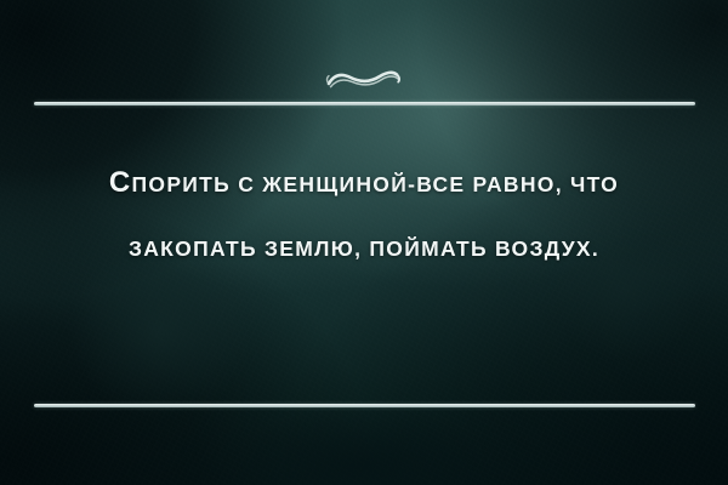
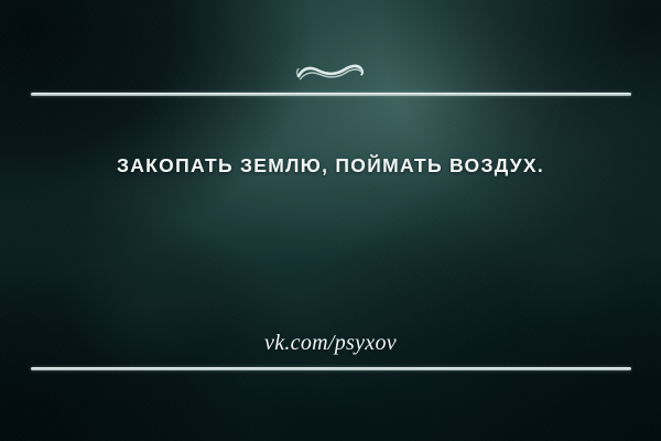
- СПОРИТЬ С ЖЕНЩИНОЙ-ВСЕ РАВНО, ЧТО
  ЗАКОПАТЬ ЗЕМЛЮ, ПОЙМАТЬ ВОЗДУХ.
+ vk.com/psyxov
